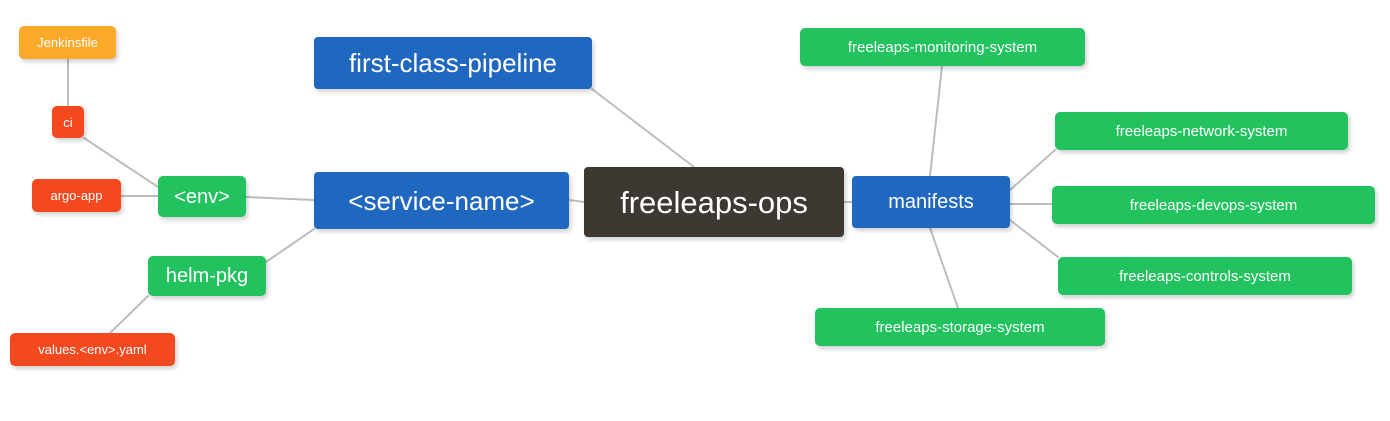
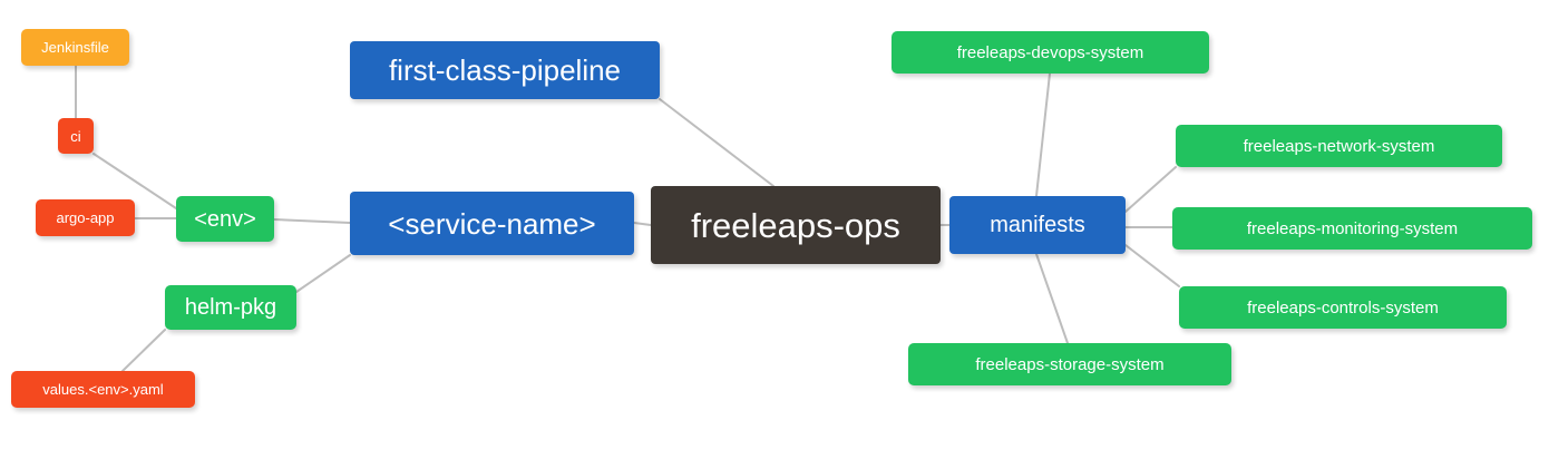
  freeleaps-ops
  <service-name>
  first-class-pipeline
  manifests
  <env>
  helm-pkg
  ci
  Jenkinsfile
  argo-app
  values.<env>.yaml
- freeleaps-monitoring-system
+ freeleaps-devops-system
  freeleaps-network-system
- freeleaps-devops-system
+ freeleaps-monitoring-system
  freeleaps-controls-system
  freeleaps-storage-system
